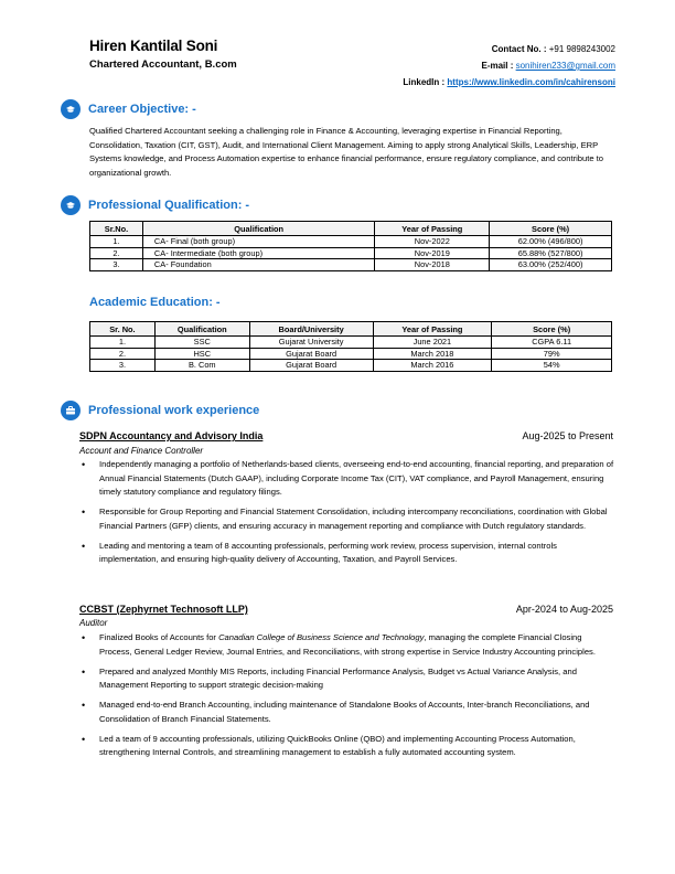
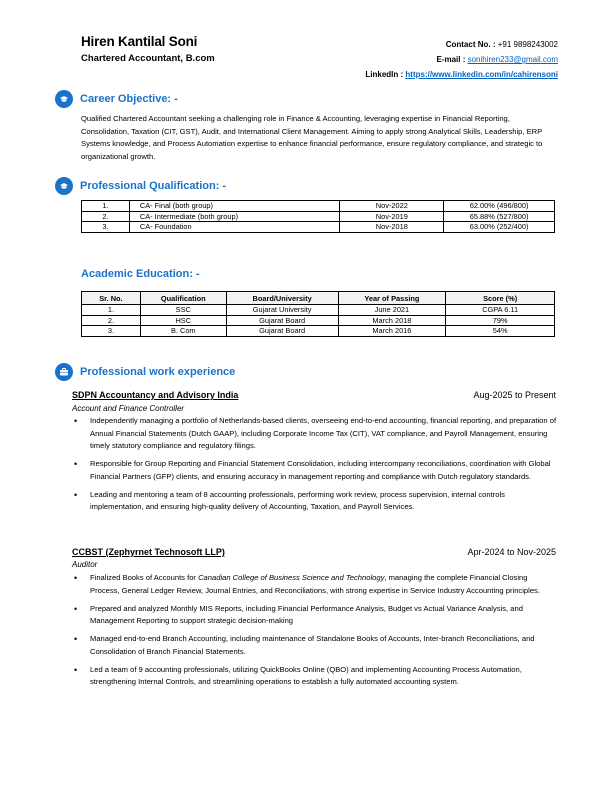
  Hiren Kantilal Soni
  Chartered Accountant, B.com
  Contact No. : +91 9898243002
  E-mail : sonihiren233@gmail.com
  LinkedIn : https://www.linkedin.com/in/cahirensoni
  Career Objective: -
- Qualified Chartered Accountant seeking a challenging role in Finance & Accounting, leveraging expertise in Financial Reporting, Consolidation, Taxation (CIT, GST), Audit, and International Client Management. Aiming to apply strong Analytical Skills, Leadership, ERP Systems knowledge, and Process Automation expertise to enhance financial performance, ensure regulatory compliance, and contribute to organizational growth.
+ Qualified Chartered Accountant seeking a challenging role in Finance & Accounting, leveraging expertise in Financial Reporting, Consolidation, Taxation (CIT, GST), Audit, and International Client Management. Aiming to apply strong Analytical Skills, Leadership, ERP Systems knowledge, and Process Automation expertise to enhance financial performance, ensure regulatory compliance, and strategic to organizational growth.
  Professional Qualification: -
- Sr.No.	Qualification	Year of Passing	Score (%)
  1.	CA- Final (both group)	Nov-2022	62.00% (496/800)
  2.	CA- Intermediate (both group)	Nov-2019	65.88% (527/800)
  3.	CA- Foundation	Nov-2018	63.00% (252/400)
  Academic Education: -
  Sr. No.	Qualification	Board/University	Year of Passing	Score (%)
  1.	SSC	Gujarat University	June 2021	CGPA 6.11
  2.	HSC	Gujarat Board	March 2018	79%
  3.	B. Com	Gujarat Board	March 2016	54%
  Professional work experience
  SDPN Accountancy and Advisory India
  Aug-2025 to Present
  Account and Finance Controller
  Independently managing a portfolio of Netherlands-based clients, overseeing end-to-end accounting, financial reporting, and preparation of Annual Financial Statements (Dutch GAAP), including Corporate Income Tax (CIT), VAT compliance, and Payroll Management, ensuring timely statutory compliance and regulatory filings.
  Responsible for Group Reporting and Financial Statement Consolidation, including intercompany reconciliations, coordination with Global Financial Partners (GFP) clients, and ensuring accuracy in management reporting and compliance with Dutch regulatory standards.
  Leading and mentoring a team of 8 accounting professionals, performing work review, process supervision, internal controls implementation, and ensuring high-quality delivery of Accounting, Taxation, and Payroll Services.
  CCBST (Zephyrnet Technosoft LLP)
- Apr-2024 to Aug-2025
+ Apr-2024 to Nov-2025
  Auditor
  Finalized Books of Accounts for Canadian College of Business Science and Technology, managing the complete Financial Closing Process, General Ledger Review, Journal Entries, and Reconciliations, with strong expertise in Service Industry Accounting principles.
  Prepared and analyzed Monthly MIS Reports, including Financial Performance Analysis, Budget vs Actual Variance Analysis, and Management Reporting to support strategic decision-making
  Managed end-to-end Branch Accounting, including maintenance of Standalone Books of Accounts, Inter-branch Reconciliations, and Consolidation of Branch Financial Statements.
- Led a team of 9 accounting professionals, utilizing QuickBooks Online (QBO) and implementing Accounting Process Automation, strengthening Internal Controls, and streamlining management to establish a fully automated accounting system.
+ Led a team of 9 accounting professionals, utilizing QuickBooks Online (QBO) and implementing Accounting Process Automation, strengthening Internal Controls, and streamlining operations to establish a fully automated accounting system.
